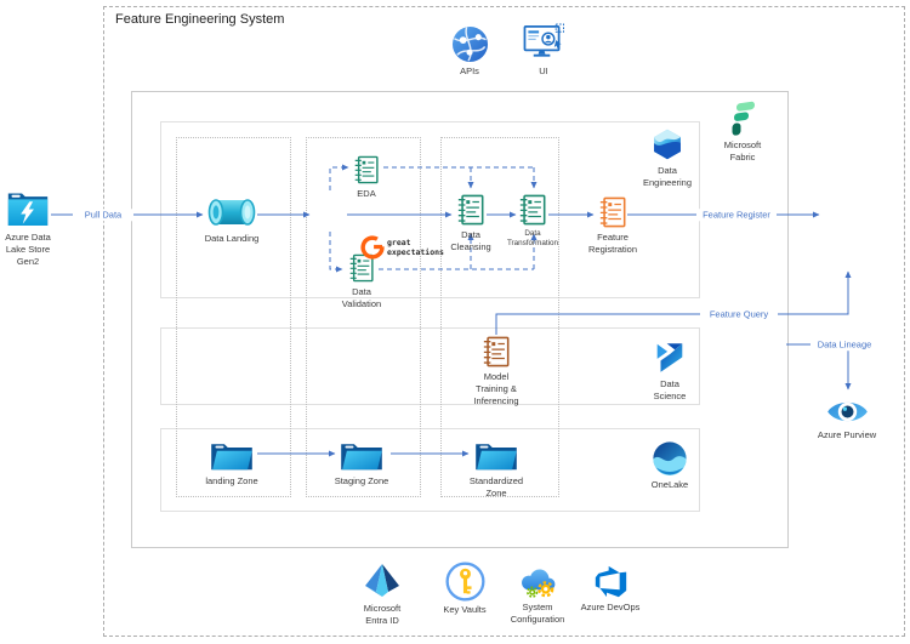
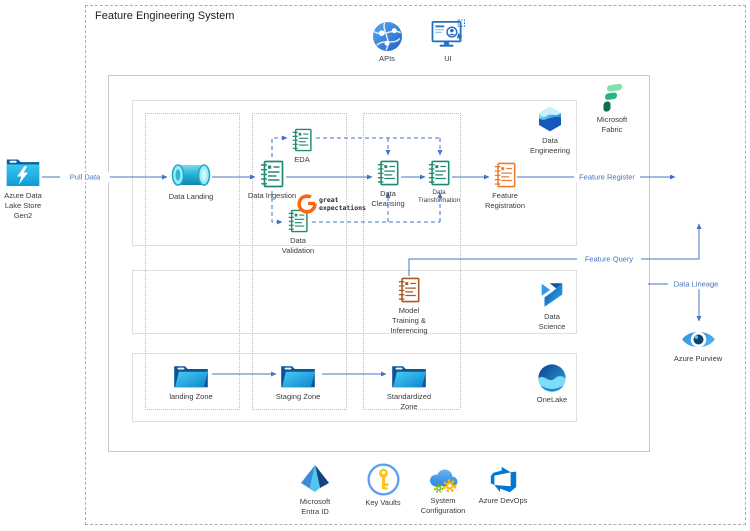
  Feature Engineering System
  Pull Data
  Feature Register
  Feature Query
  Data Lineage
  APIs
  UI
  Azure Data
  Lake Store
  Gen2
  Data Landing
+ Data Ingestion
  EDA
  Data
  Validation
  great
  expectations
  Data
  Cleansing
  Feature
  Registration
  Data
  Engineering
  Microsoft
  Fabric
  Data
  Science
  OneLake
  Model
  Training &
  Inferencing
  landing Zone
  Staging Zone
  Standardized
  Zone
  Azure Purview
  Microsoft
  Entra ID
  Key Vaults
  System
  Configuration
  Azure DevOps
